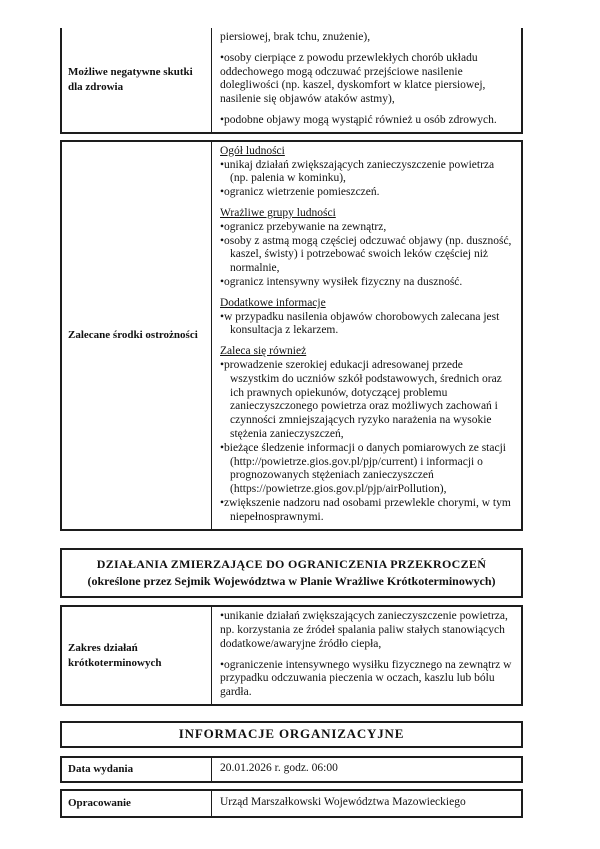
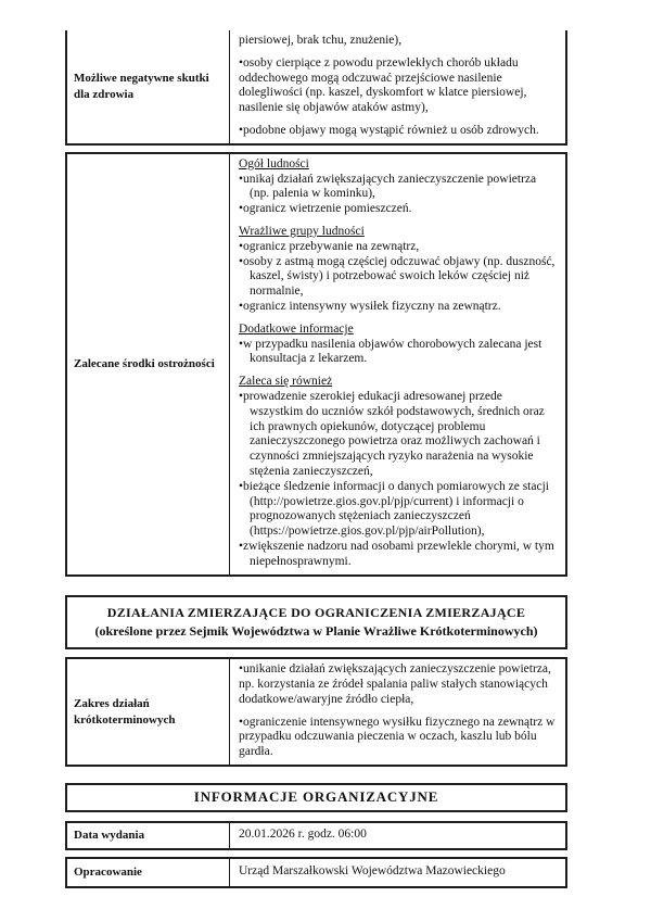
  Możliwe negatywne skutki dla zdrowia
  piersiowej, brak tchu, znużenie),
  osoby cierpiące z powodu przewlekłych chorób układu oddechowego mogą odczuwać przejściowe nasilenie dolegliwości (np. kaszel, dyskomfort w klatce piersiowej, nasilenie się objawów ataków astmy),
  podobne objawy mogą wystąpić również u osób zdrowych.
  Zalecane środki ostrożności
  Ogół ludności
  unikaj działań zwiększających zanieczyszczenie powietrza (np. palenia w kominku),
  ogranicz wietrzenie pomieszczeń.
  Wrażliwe grupy ludności
  ogranicz przebywanie na zewnątrz,
  osoby z astmą mogą częściej odczuwać objawy (np. duszność, kaszel, świsty) i potrzebować swoich leków częściej niż normalnie,
- ogranicz intensywny wysiłek fizyczny na duszność.
+ ogranicz intensywny wysiłek fizyczny na zewnątrz.
  Dodatkowe informacje
  w przypadku nasilenia objawów chorobowych zalecana jest konsultacja z lekarzem.
  Zaleca się również
  prowadzenie szerokiej edukacji adresowanej przede wszystkim do uczniów szkół podstawowych, średnich oraz ich prawnych opiekunów, dotyczącej problemu zanieczyszczonego powietrza oraz możliwych zachowań i czynności zmniejszających ryzyko narażenia na wysokie stężenia zanieczyszczeń,
  bieżące śledzenie informacji o danych pomiarowych ze stacji (http://powietrze.gios.gov.pl/pjp/current) i informacji o prognozowanych stężeniach zanieczyszczeń (https://powietrze.gios.gov.pl/pjp/airPollution),
  zwiększenie nadzoru nad osobami przewlekle chorymi, w tym niepełnosprawnymi.
- DZIAŁANIA ZMIERZAJĄCE DO OGRANICZENIA PRZEKROCZEŃ
+ DZIAŁANIA ZMIERZAJĄCE DO OGRANICZENIA ZMIERZAJĄCE
  (określone przez Sejmik Województwa w Planie Wrażliwe Krótkoterminowych)
  Zakres działań krótkoterminowych
  unikanie działań zwiększających zanieczyszczenie powietrza, np. korzystania ze źródeł spalania paliw stałych stanowiących dodatkowe/awaryjne źródło ciepła,
  ograniczenie intensywnego wysiłku fizycznego na zewnątrz w przypadku odczuwania pieczenia w oczach, kaszlu lub bólu gardła.
  INFORMACJE ORGANIZACYJNE
  Data wydania
  20.01.2026 r. godz. 06:00
  Opracowanie
  Urząd Marszałkowski Województwa Mazowieckiego
